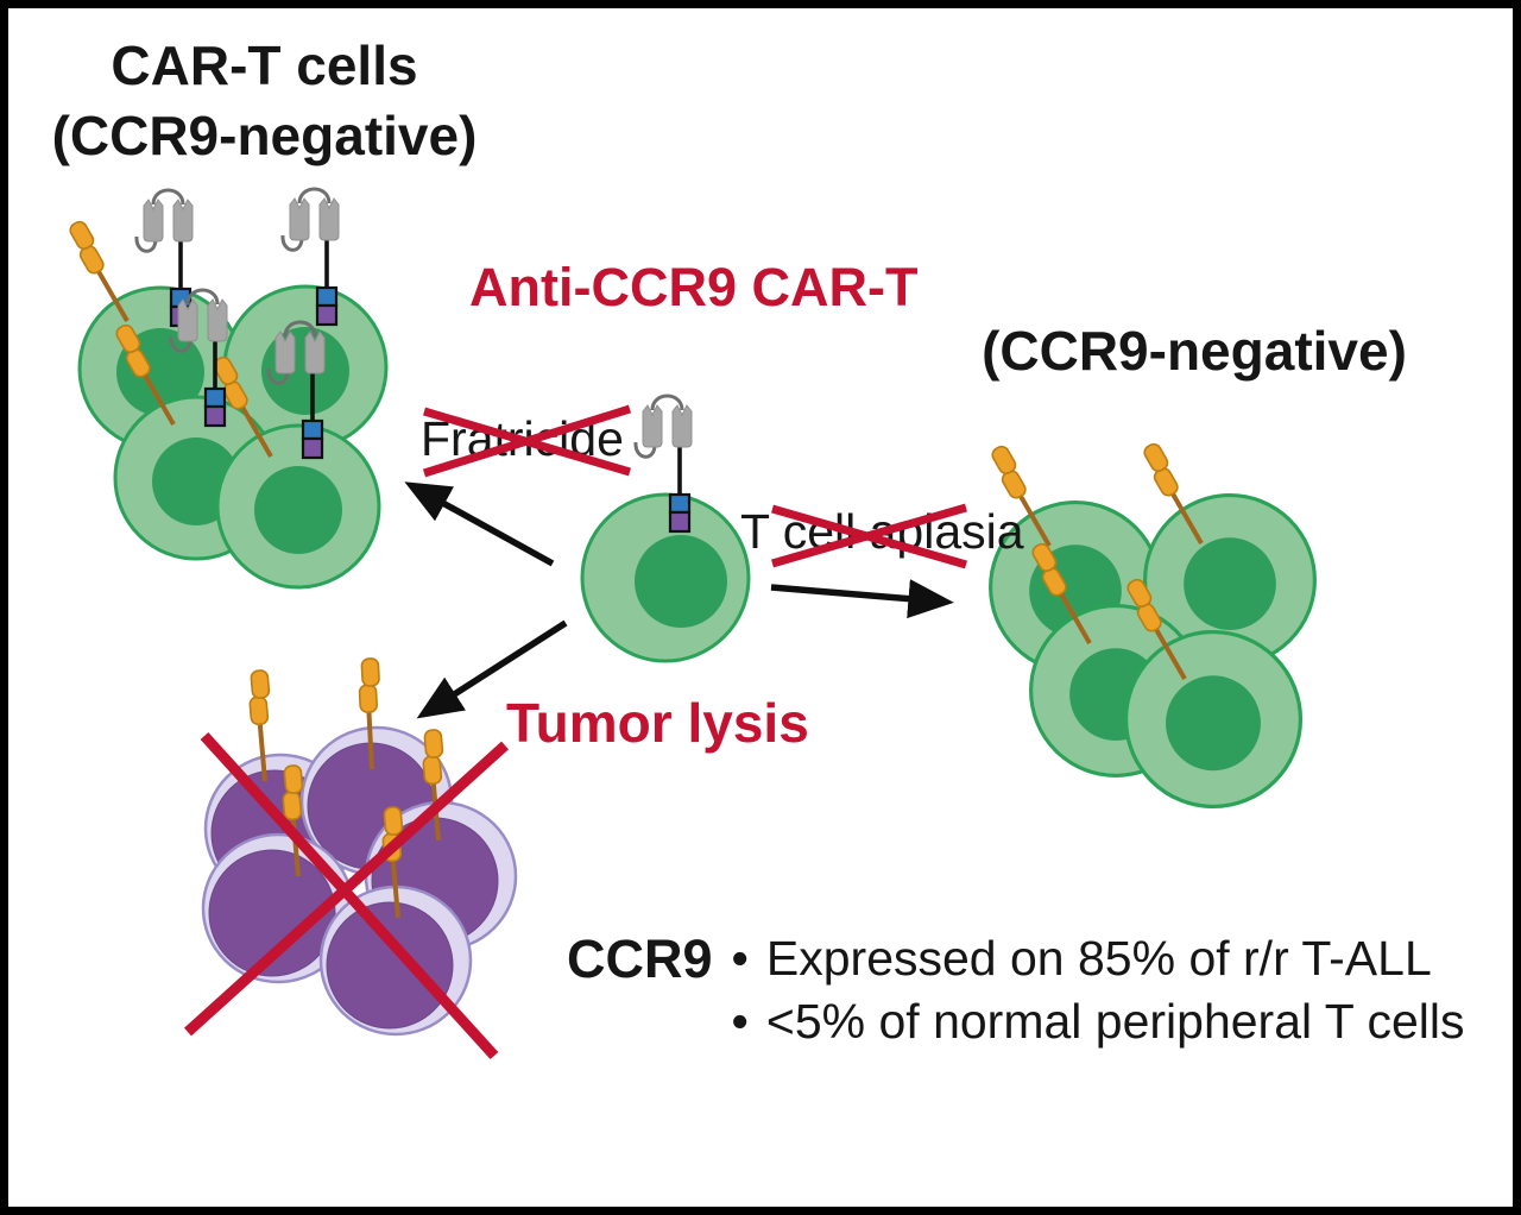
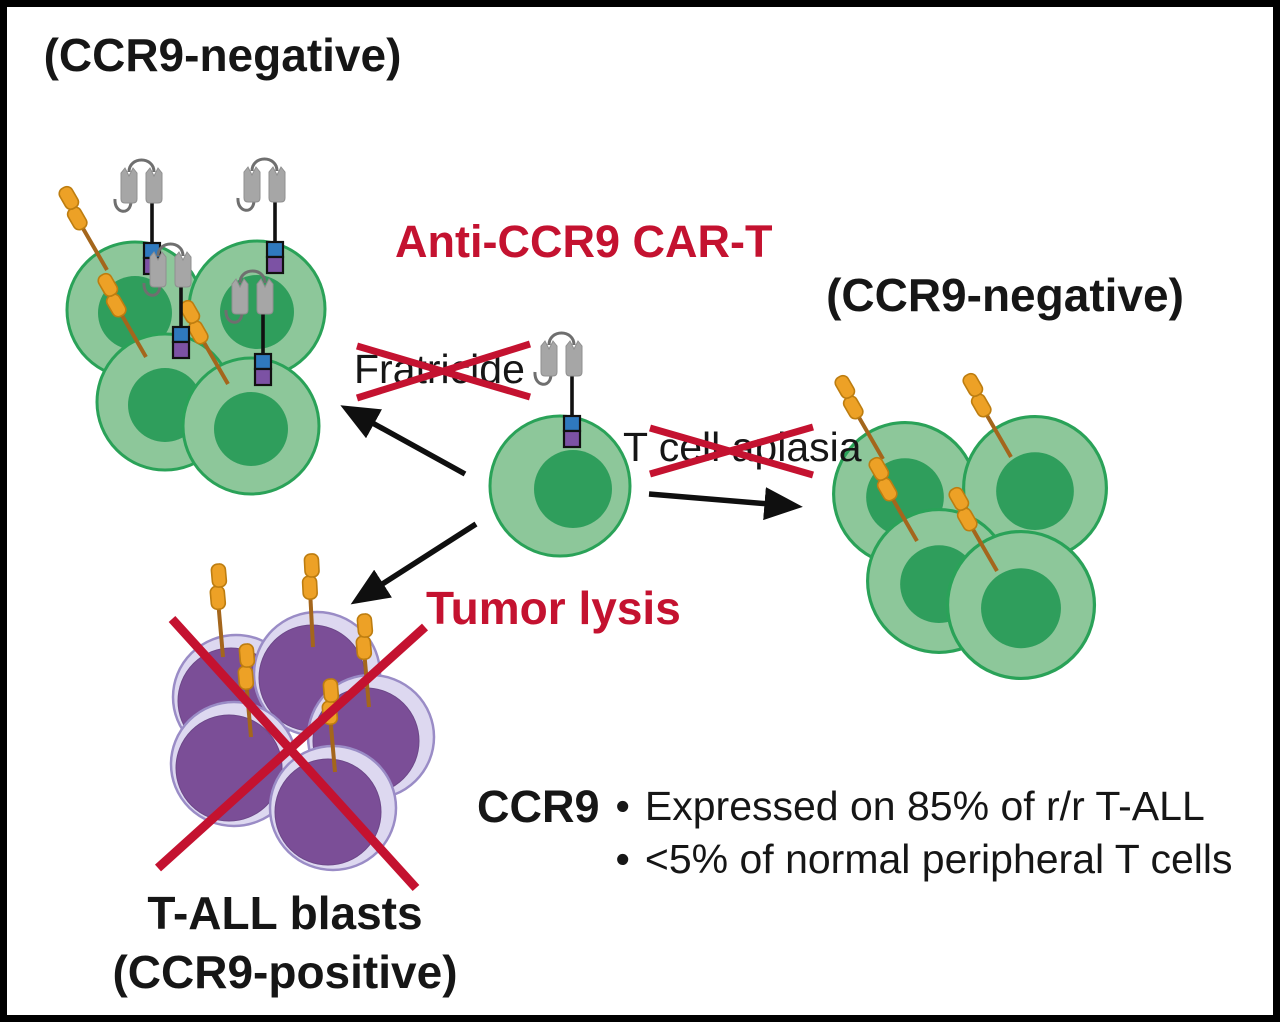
- CAR-T cells
  (CCR9-negative)
  Anti-CCR9 CAR-T
  (CCR9-negative)
  Fratide
  T ceplasia
  Tumor lysis
+ T-ALL blasts
+ (CCR9-positive)
  CCR9
  • Expressed on 85% of r/r T-ALL
  • <5% of normal peripheral T cells
